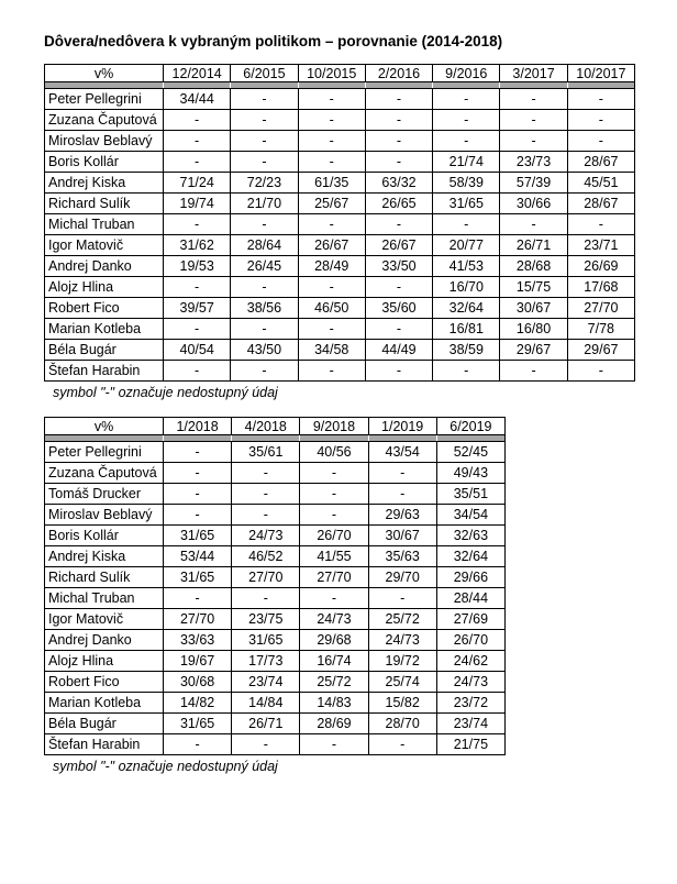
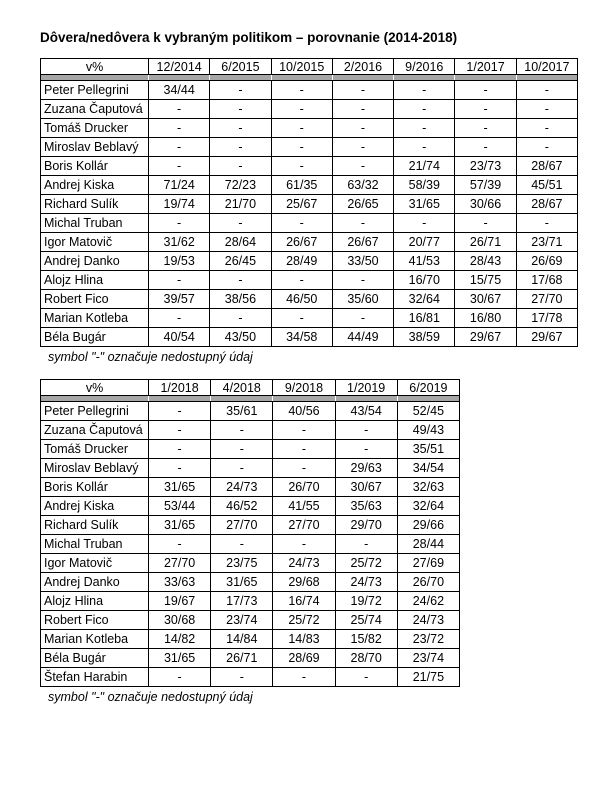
  Dôvera/nedôvera k vybraným politikom – porovnanie (2014-2018)
- v%	12/2014	6/2015	10/2015	2/2016	9/2016	3/2017	10/2017
+ v%	12/2014	6/2015	10/2015	2/2016	9/2016	1/2017	10/2017
  Peter Pellegrini	34/44	-	-	-	-	-	-
  Zuzana Čaputová	-	-	-	-	-	-	-
+ Tomáš Drucker	-	-	-	-	-	-	-
  Miroslav Beblavý	-	-	-	-	-	-	-
  Boris Kollár	-	-	-	-	21/74	23/73	28/67
  Andrej Kiska	71/24	72/23	61/35	63/32	58/39	57/39	45/51
  Richard Sulík	19/74	21/70	25/67	26/65	31/65	30/66	28/67
  Michal Truban	-	-	-	-	-	-	-
  Igor Matovič	31/62	28/64	26/67	26/67	20/77	26/71	23/71
- Andrej Danko	19/53	26/45	28/49	33/50	41/53	28/68	26/69
+ Andrej Danko	19/53	26/45	28/49	33/50	41/53	28/43	26/69
  Alojz Hlina	-	-	-	-	16/70	15/75	17/68
  Robert Fico	39/57	38/56	46/50	35/60	32/64	30/67	27/70
- Marian Kotleba	-	-	-	-	16/81	16/80	7/78
+ Marian Kotleba	-	-	-	-	16/81	16/80	17/78
  Béla Bugár	40/54	43/50	34/58	44/49	38/59	29/67	29/67
- Štefan Harabin	-	-	-	-	-	-	-
  symbol "-" označuje nedostupný údaj
  v%	1/2018	4/2018	9/2018	1/2019	6/2019
  Peter Pellegrini	-	35/61	40/56	43/54	52/45
  Zuzana Čaputová	-	-	-	-	49/43
  Tomáš Drucker	-	-	-	-	35/51
  Miroslav Beblavý	-	-	-	29/63	34/54
  Boris Kollár	31/65	24/73	26/70	30/67	32/63
  Andrej Kiska	53/44	46/52	41/55	35/63	32/64
  Richard Sulík	31/65	27/70	27/70	29/70	29/66
  Michal Truban	-	-	-	-	28/44
  Igor Matovič	27/70	23/75	24/73	25/72	27/69
  Andrej Danko	33/63	31/65	29/68	24/73	26/70
  Alojz Hlina	19/67	17/73	16/74	19/72	24/62
  Robert Fico	30/68	23/74	25/72	25/74	24/73
  Marian Kotleba	14/82	14/84	14/83	15/82	23/72
  Béla Bugár	31/65	26/71	28/69	28/70	23/74
  Štefan Harabin	-	-	-	-	21/75
  symbol "-" označuje nedostupný údaj
